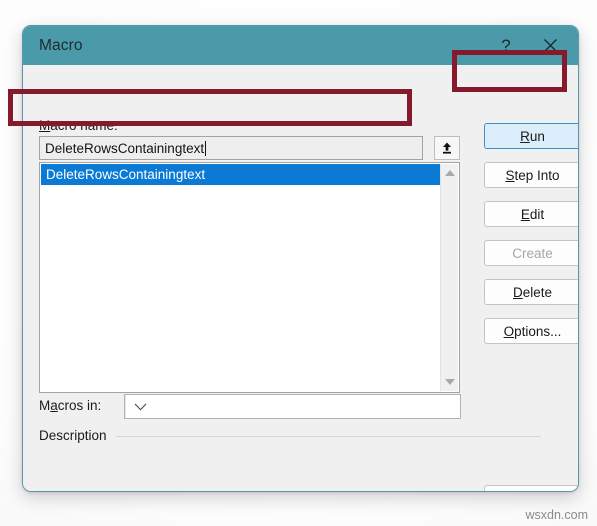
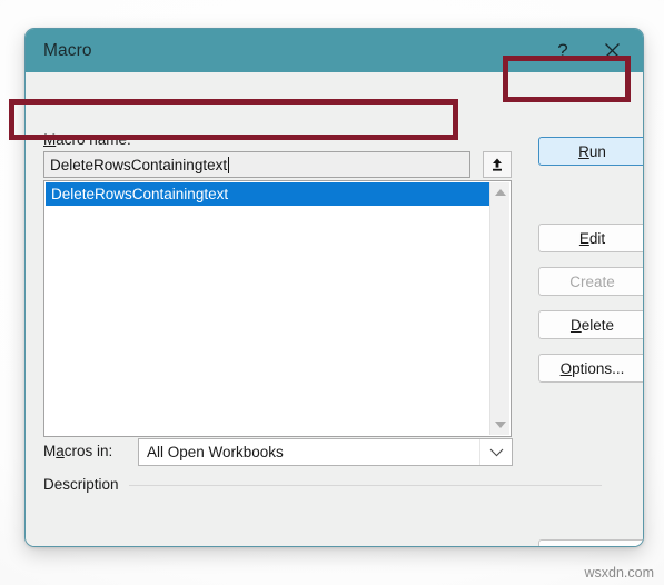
  Macro
  ?
  Macro name:
  DeleteRowsContainingtext
  DeleteRowsContainingtext
  Macros in:
+ All Open Workbooks
  Description
  R
  un
- S
- tep Into
  E
  dit
  Create
  D
  elete
  O
  ptions...
  wsxdn.com
